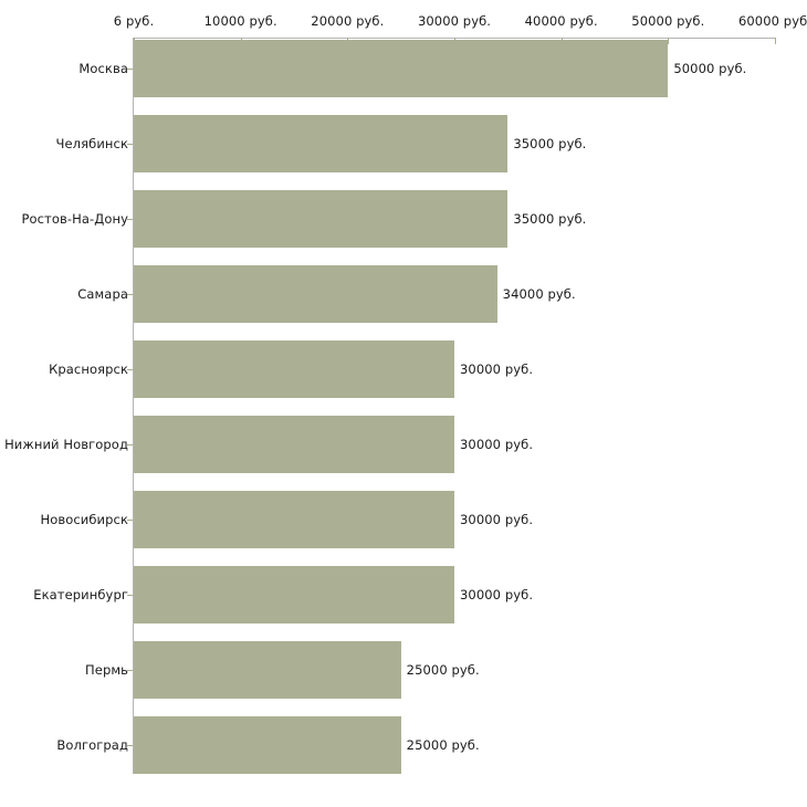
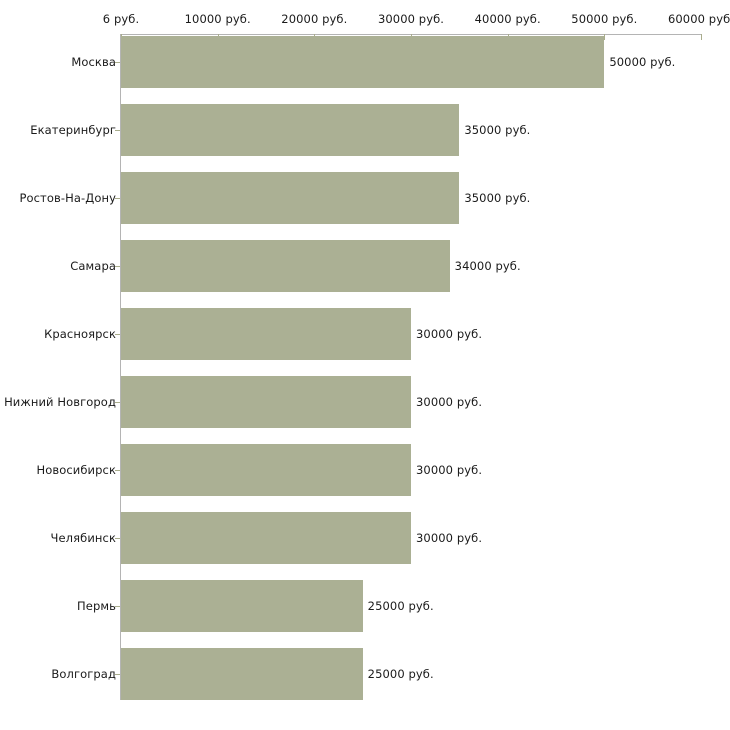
  6 руб.
  10000 руб.
  20000 руб.
  30000 руб.
  40000 руб.
  50000 руб.
  60000 руб
  Москва
- Челябинск
+ Екатеринбург
  Ростов-На-Дону
  Самара
  Красноярск
  Нижний Новгород
  Новосибирск
- Екатеринбург
+ Челябинск
  Пермь
  Волгоград
  50000 руб.
  35000 руб.
  35000 руб.
  34000 руб.
  30000 руб.
  30000 руб.
  30000 руб.
  30000 руб.
  25000 руб.
  25000 руб.
